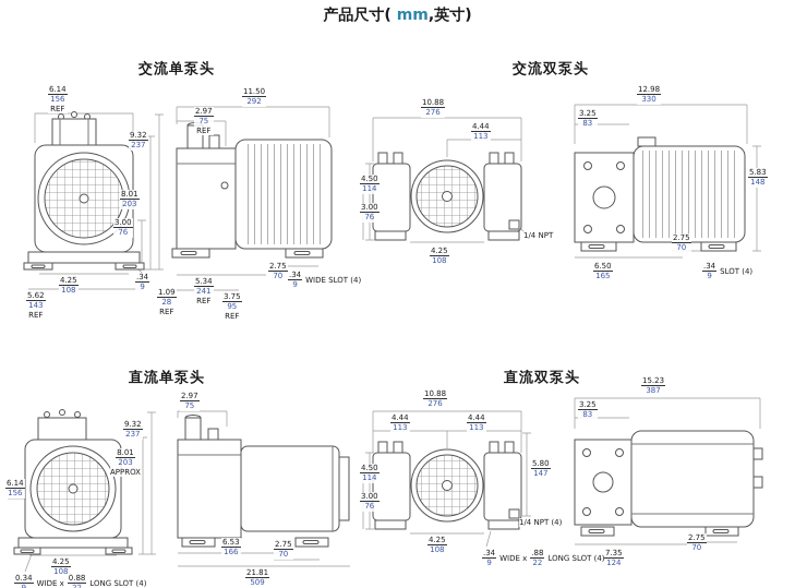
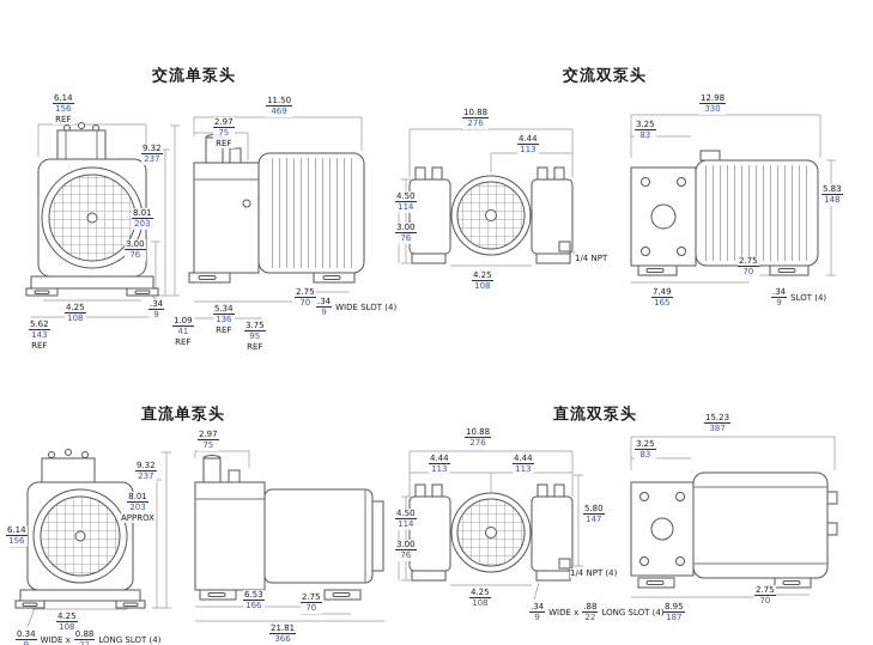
- 产品尺寸( mm,英寸)
  交流单泵头
  交流双泵头
  直流单泵头
  直流双泵头
  6.14
  156
  REF
  11.50
- 292
+ 469
  2.97
  75
  REF
  9.32
  237
  8.01
  203
  3.00
  76
  4.25
  108
  5.62
  143
  REF
  .34
  9
  1.09
- 28
+ 41
  REF
  5.34
- 241
+ 136
  REF
  3.75
  95
  REF
  2.75
  .34
  9
  WIDE SLOT (4)
  10.88
  276
  4.44
  113
  4.50
  114
  3.00
  76
  4.25
  108
  1/4 NPT
  12.98
  330
  3.25
  83
  5.83
  148
- 6.50
+ 7.49
  2.75
  70
  .34
  SLOT (4)
  2.97
  75
  9.32
  237
  8.01
  203
  APPROX
  6.14
  156
  4.25
  108
  0.34
  WIDE x
  0.88
  LONG SLOT (4)
  6.53
  166
  2.75
  70
  21.81
- 509
+ 366
  10.88
  276
  4.44
  113
  4.44
  113
  4.50
  114
  3.00
  76
  5.80
  147
  4.25
  108
  .34
  9
  WIDE x
  .88
  22
  LONG SLOT (4)
  1/4 NPT (4)
  15.23
  387
  3.25
  83
- 7.35
+ 8.95
- 124
+ 187
  2.75
  70
